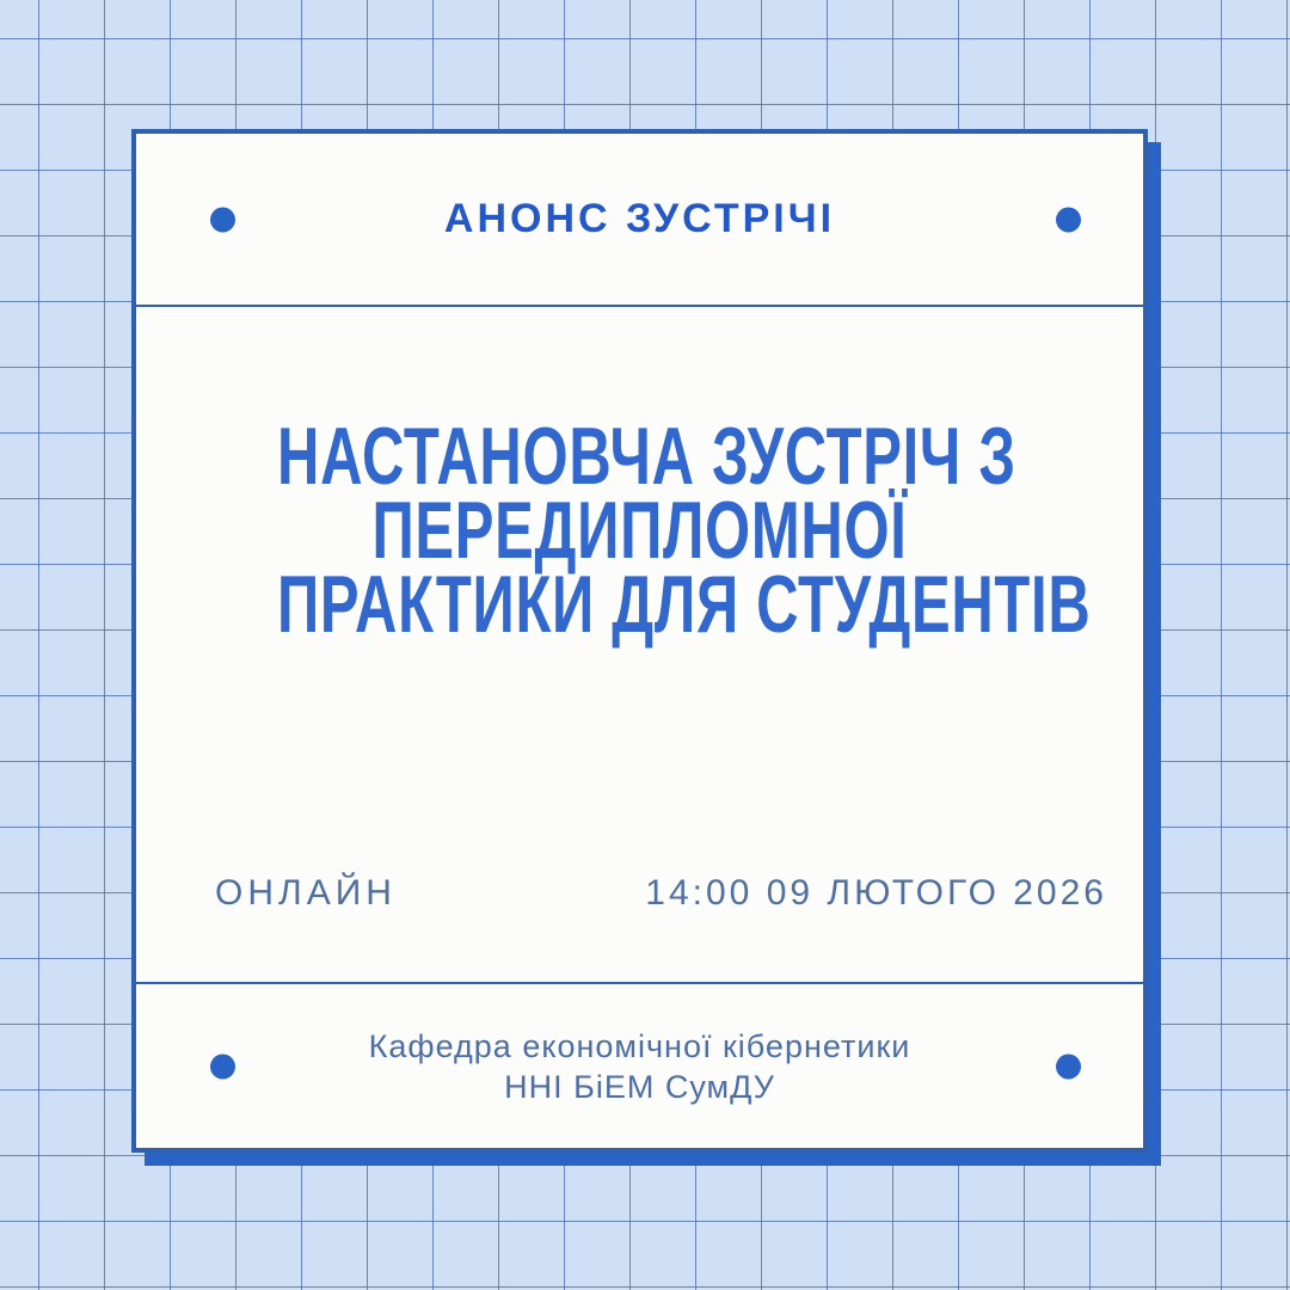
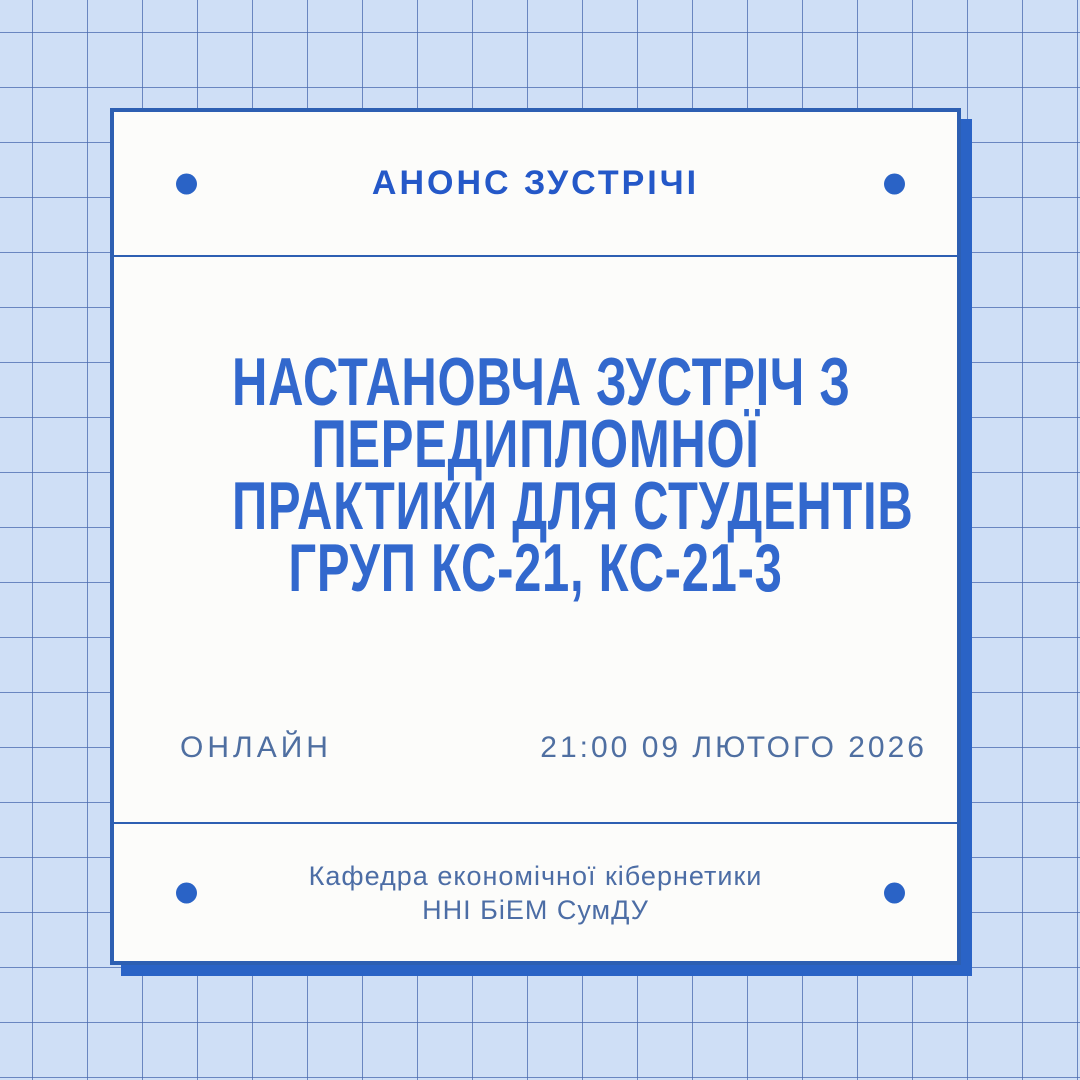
  АНОНС ЗУСТРІЧІ
  НАСТАНОВЧА ЗУСТРІЧ З
  ПЕРЕДИПЛОМНОЇ
  ПРАКТИКИ ДЛЯ СТУДЕНТІВ
+ ГРУП КС-21, КС-21-3
  ОНЛАЙН
- 14:00 09 ЛЮТОГО 2026
+ 21:00 09 ЛЮТОГО 2026
  Кафедра економічної кібернетики
  ННІ БіЕМ СумДУ
